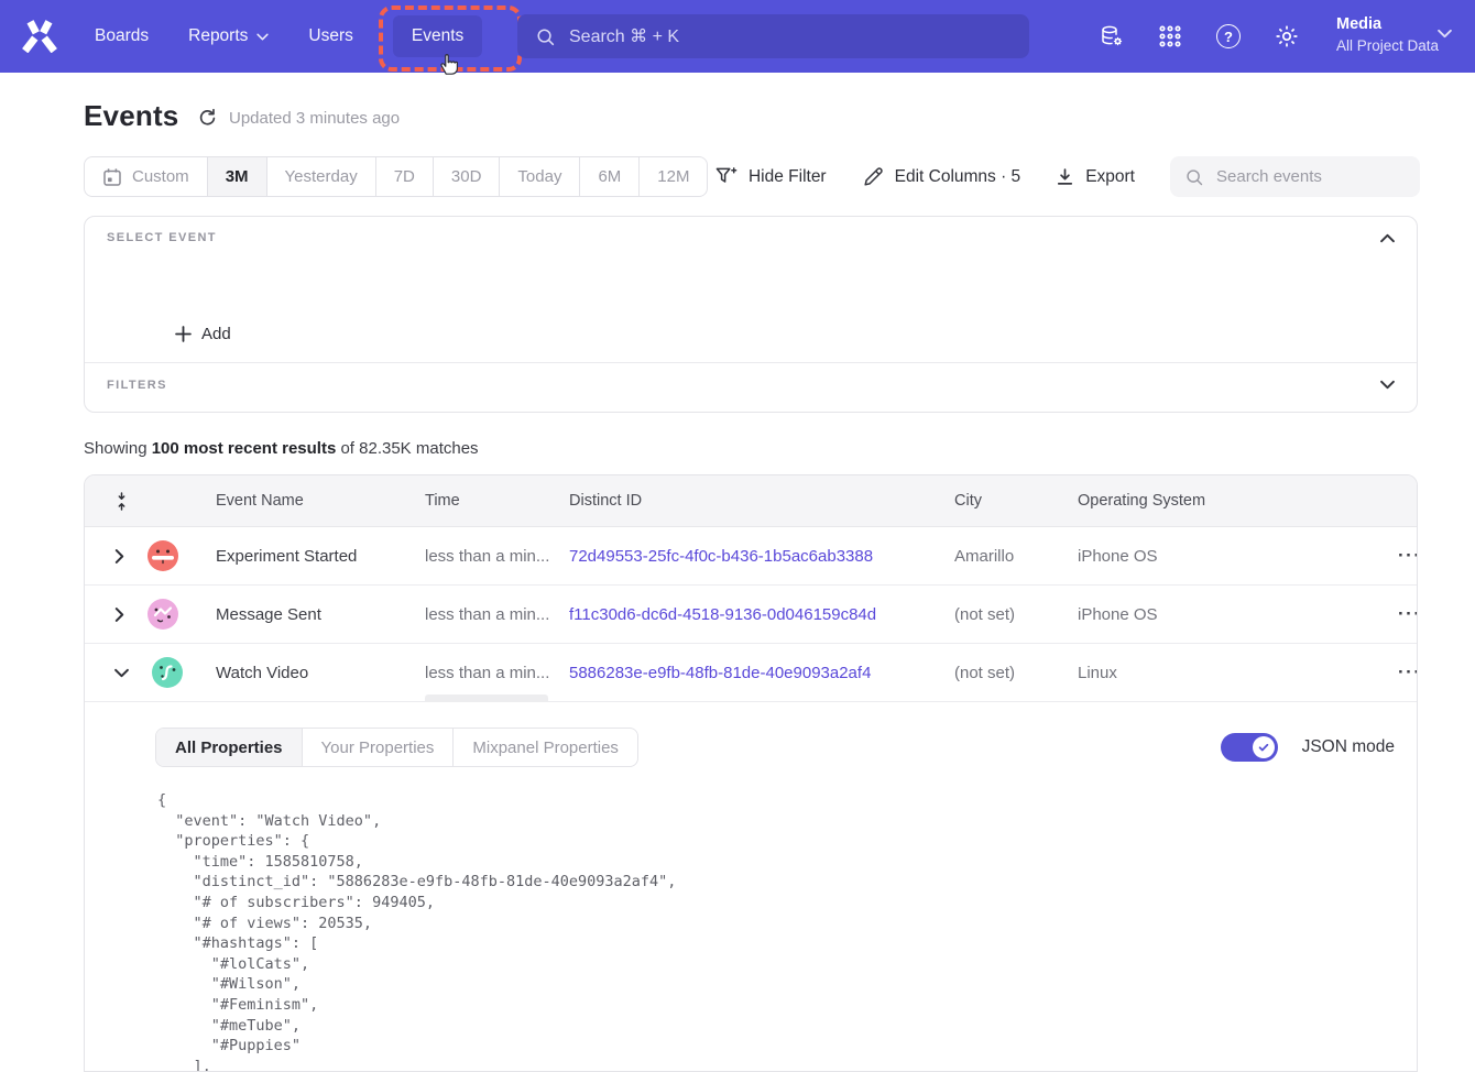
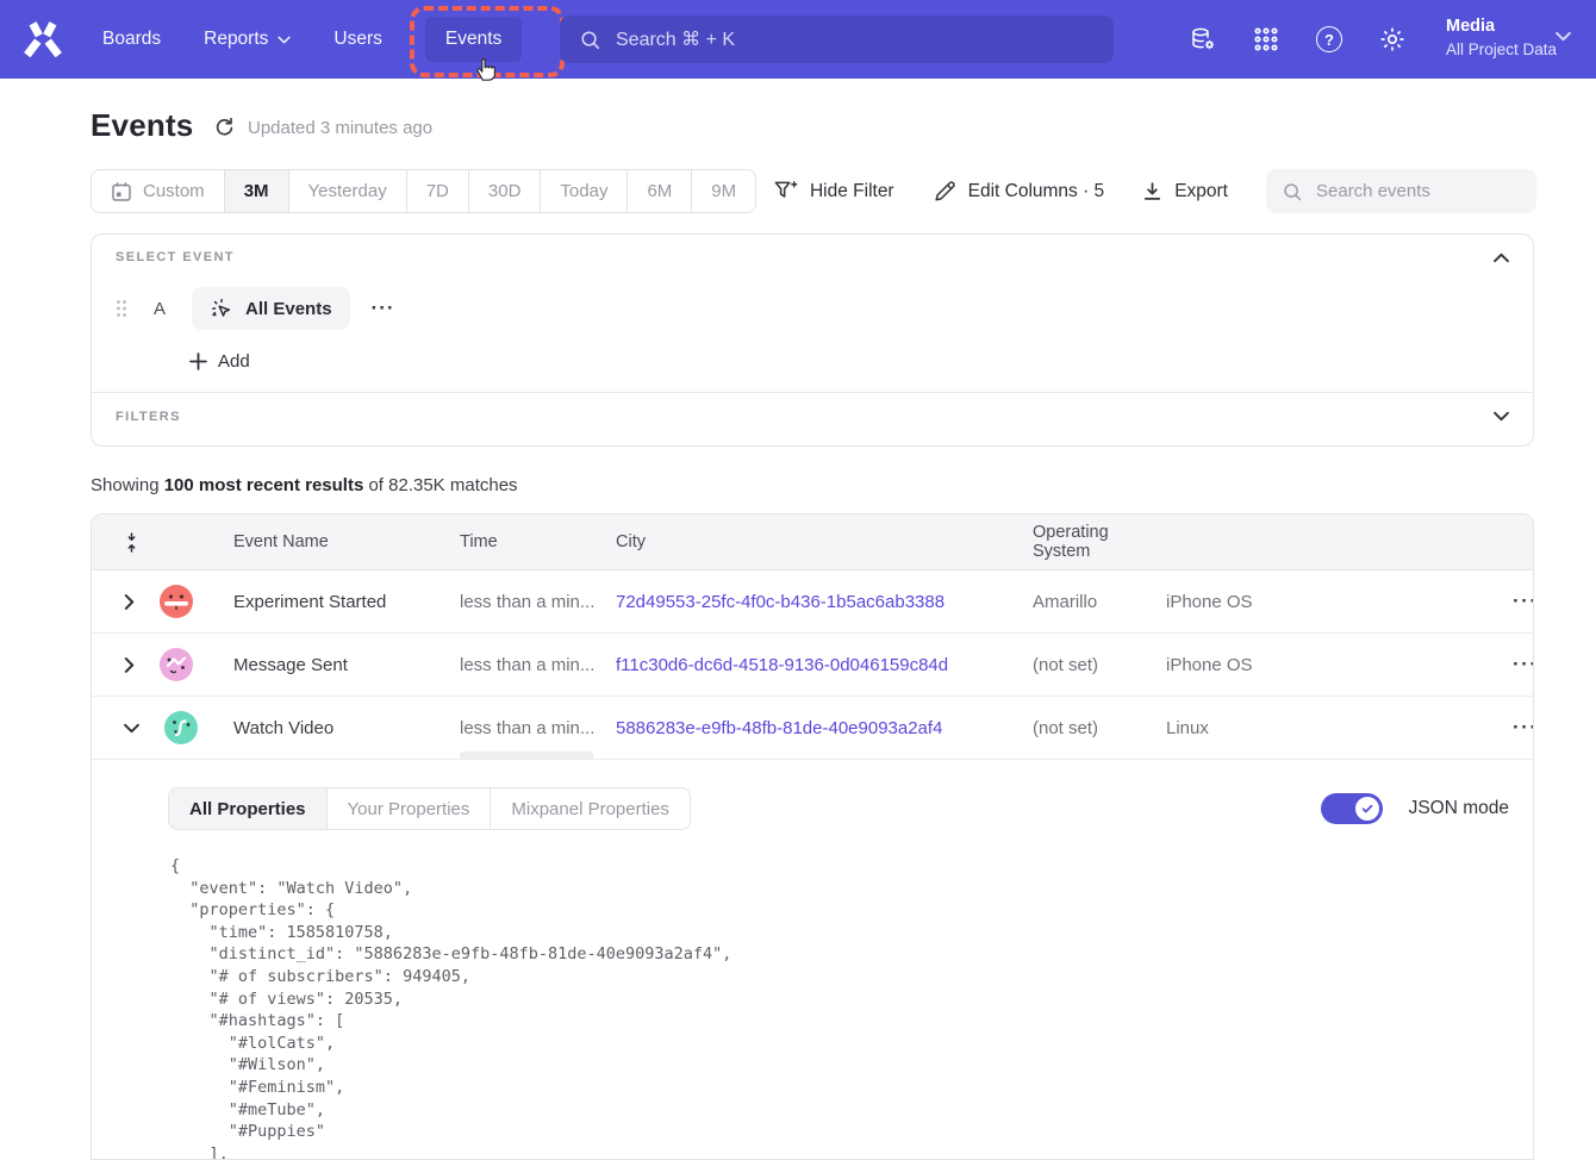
  Boards
  Reports
  Users
  Events
  Search ⌘ + K
  ?
  Media
  All Project Data
  Events
  Updated 3 minutes ago
  Custom
  3M
  Yesterday
  7D
  30D
  Today
  6M
- 12M
+ 9M
  Hide Filter
  Edit Columns · 5
  Export
  Search events
  SELECT EVENT
+ A
+ All Events
+ ···
  Add
  FILTERS
  Showing 100 most recent results of 82.35K matches
  Event Name
  Time
- Distinct ID
  City
  Operating System
  Experiment Started
  less than a min...
  72d49553-25fc-4f0c-b436-1b5ac6ab3388
  Amarillo
  iPhone OS
  Message Sent
  less than a min...
  f11c30d6-dc6d-4518-9136-0d046159c84d
  (not set)
  iPhone OS
  Watch Video
  less than a min...
  5886283e-e9fb-48fb-81de-40e9093a2af4
  (not set)
  Linux
  All Properties
  Your Properties
  Mixpanel Properties
  JSON mode
  {
  "event": "Watch Video",
  "properties": {
  "time": 1585810758,
  "distinct_id": "5886283e-e9fb-48fb-81de-40e9093a2af4",
  "# of subscribers": 949405,
  "# of views": 20535,
  "#hashtags": [
  "#lolCats",
  "#Wilson",
  "#Feminism",
  "#meTube",
  "#Puppies"
  ],
